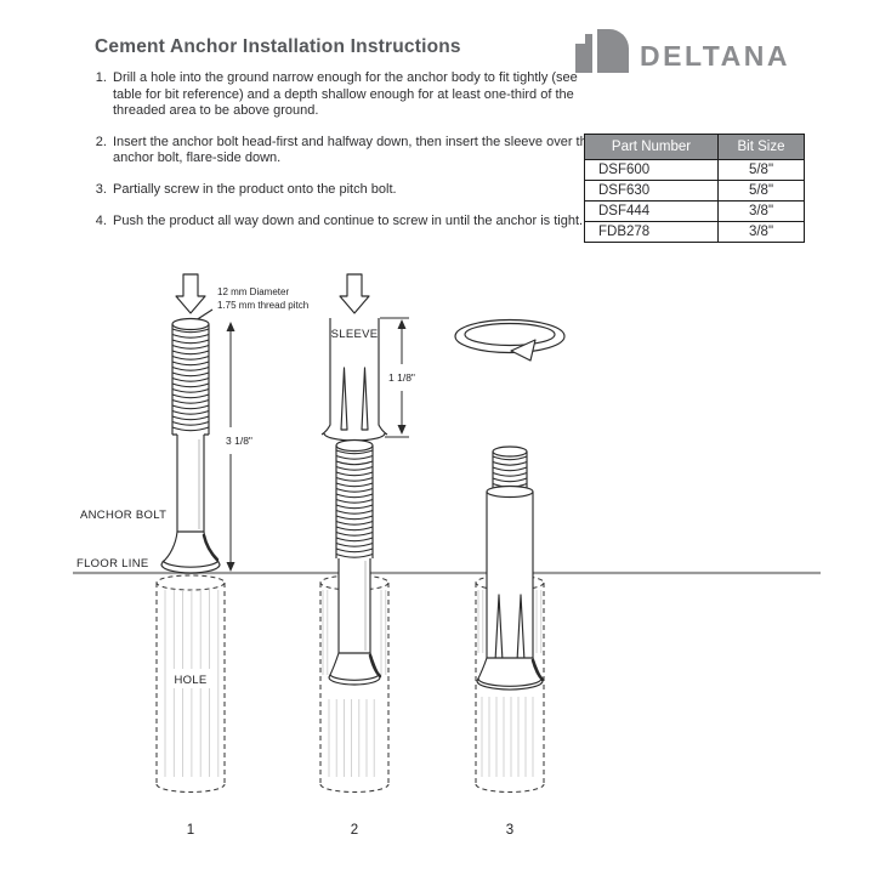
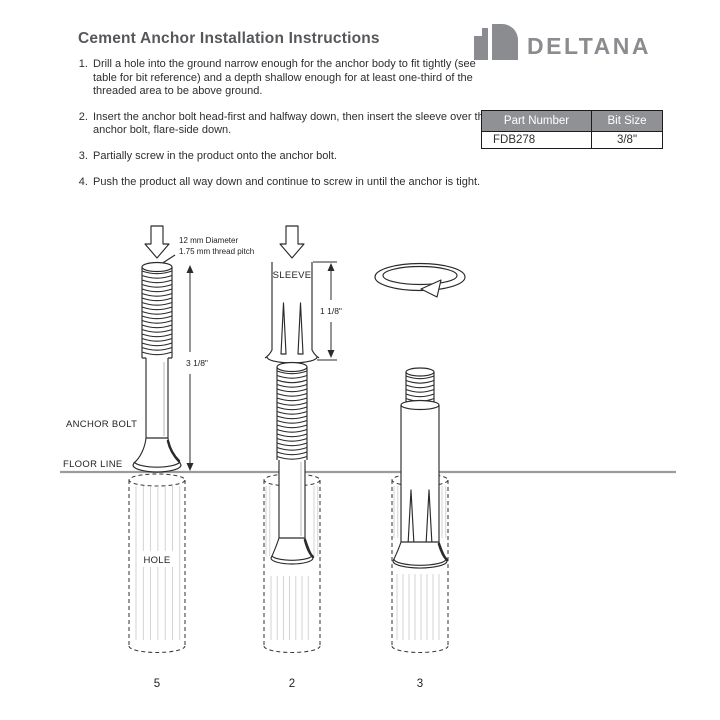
  Cement Anchor Installation Instructions
  DELTANA
  Drill a hole into the ground narrow enough for the anchor body to fit tightly (see table for bit reference) and a depth shallow enough for at least one-third of the threaded area to be above ground.
  Insert the anchor bolt head-first and halfway down, then insert the sleeve over t anchor bolt, flare-side down.
- Partially screw in the product onto the pitch bolt.
+ Partially screw in the product onto the anchor bolt.
  Push the product all way down and continue to screw in until the anchor is tight.
  Part Number	Bit Size
- DSF600	5/8"
- DSF630	5/8"
- DSF444	3/8"
  FDB278	3/8"
  HOLE
  12 mm Diameter
  1.75 mm thread pitch
  3 1/8"
  ANCHOR BOLT
  FLOOR LINE
- 1
+ 5
  SLEEVE
  1 1/8"
  2
  3
